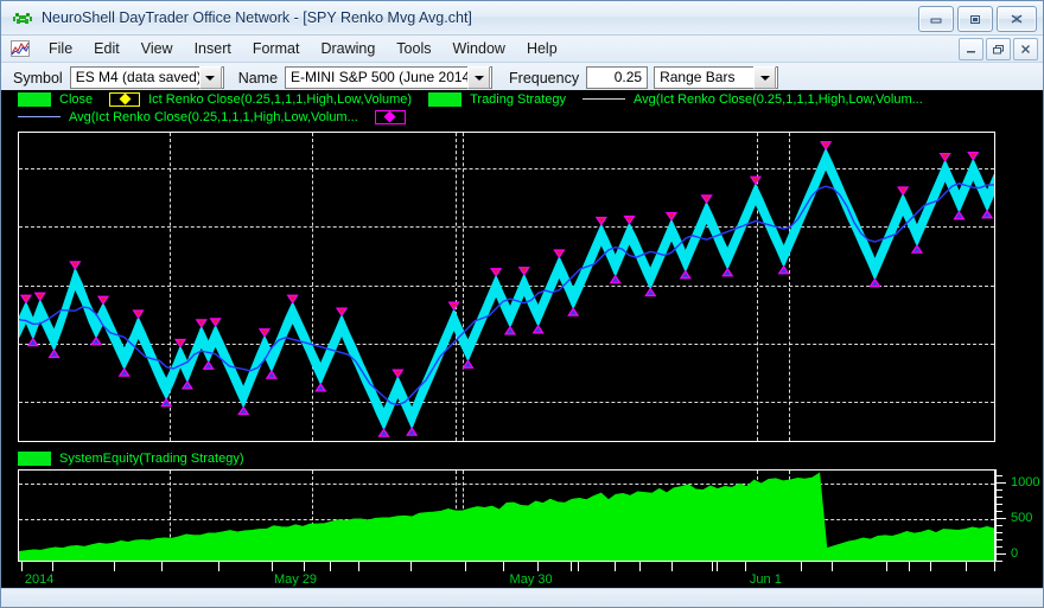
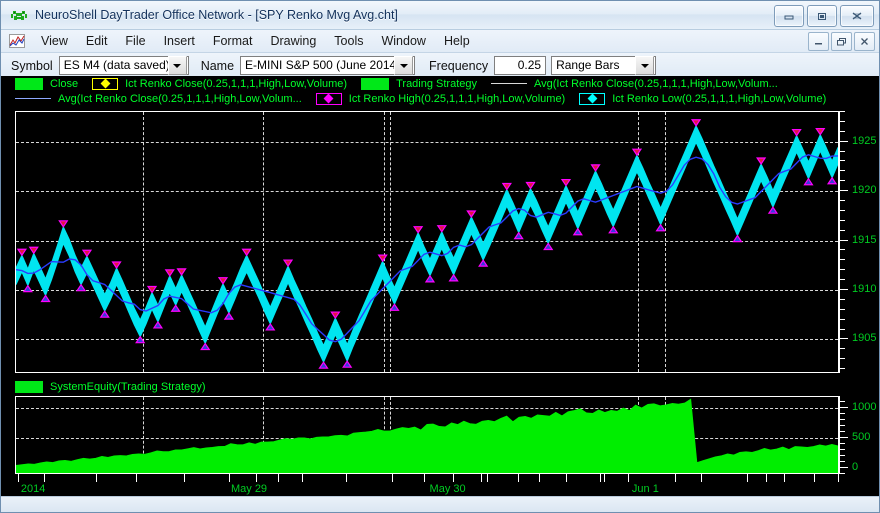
  NeuroShell DayTrader Office Network - [SPY Renko Mvg Avg.cht]
- File
+ View
  Edit
- View
+ File
  Insert
  Format
  Drawing
  Tools
  Window
  Help
  Symbol
  ES M4 (data saved
  Name
  Frequency
  0.25
  Range Bars
  Close
  Ict Renko Close(0.25,1,1,1,High,Low,Volume)
  Trading Strategy
  Avg(Ict Renko Close(0.25,1,1,1,High,Low,Volum...
  Avg(Ict Renko Close(0.25,1,1,1,High,Low,Volum...
+ Ict Renko High(0.25,1,1,1,High,Low,Volume)
+ Ict Renko Low(0.25,1,1,1,High,Low,Volume)
+ 1905
+ 1910
+ 1915
+ 1920
+ 1925
  SystemEquity(Trading Strategy)
  0
  500
  1000
  2014
  May 29
  May 30
  Jun 1
